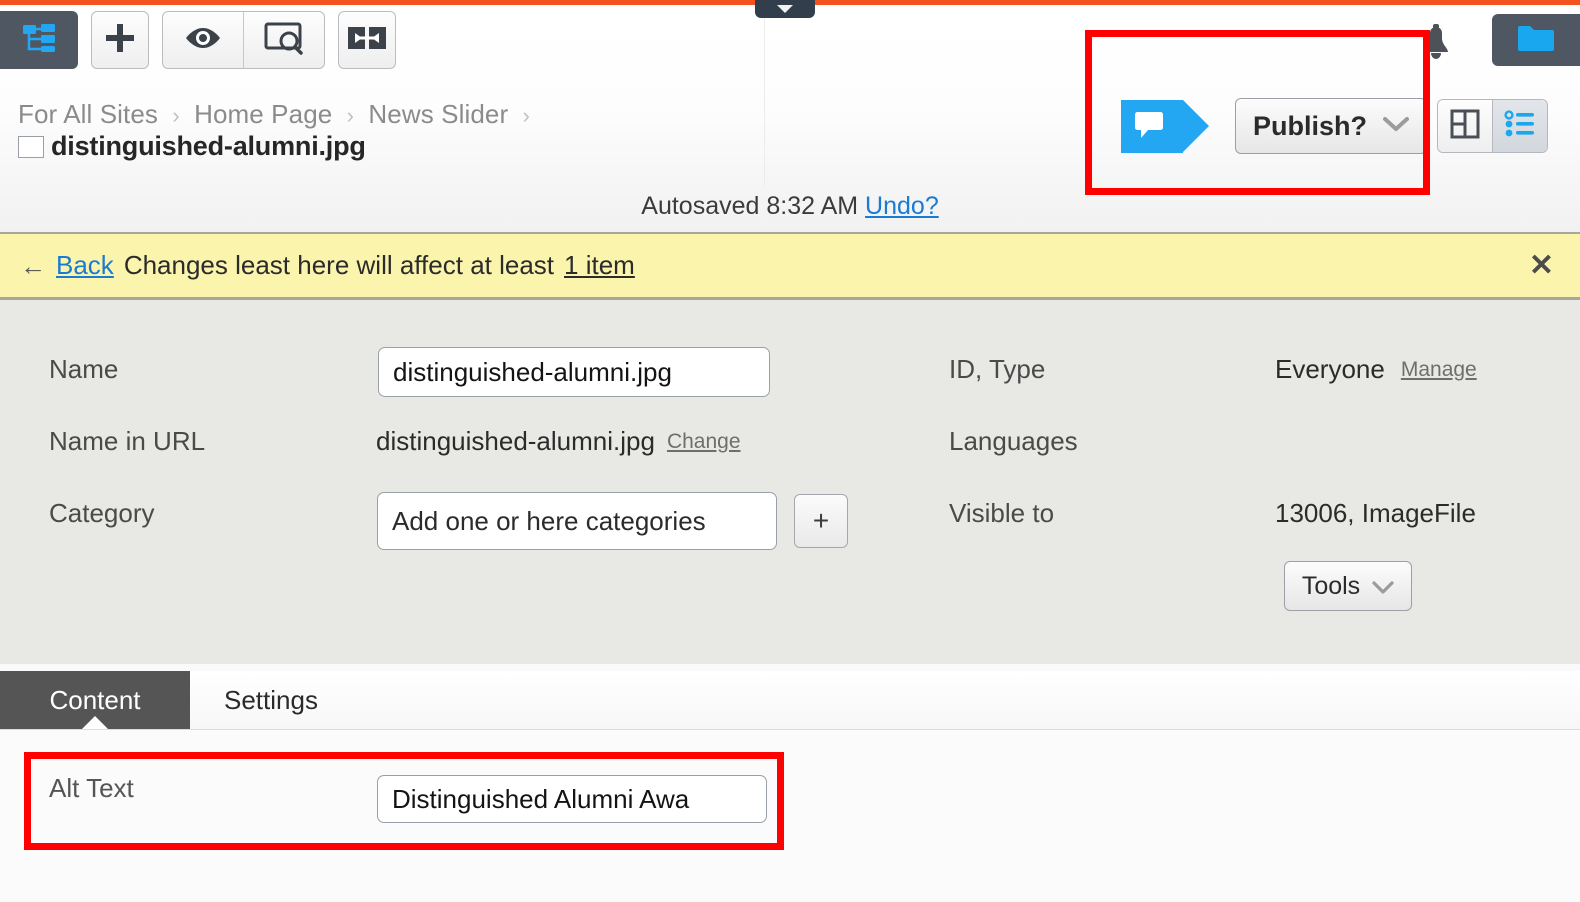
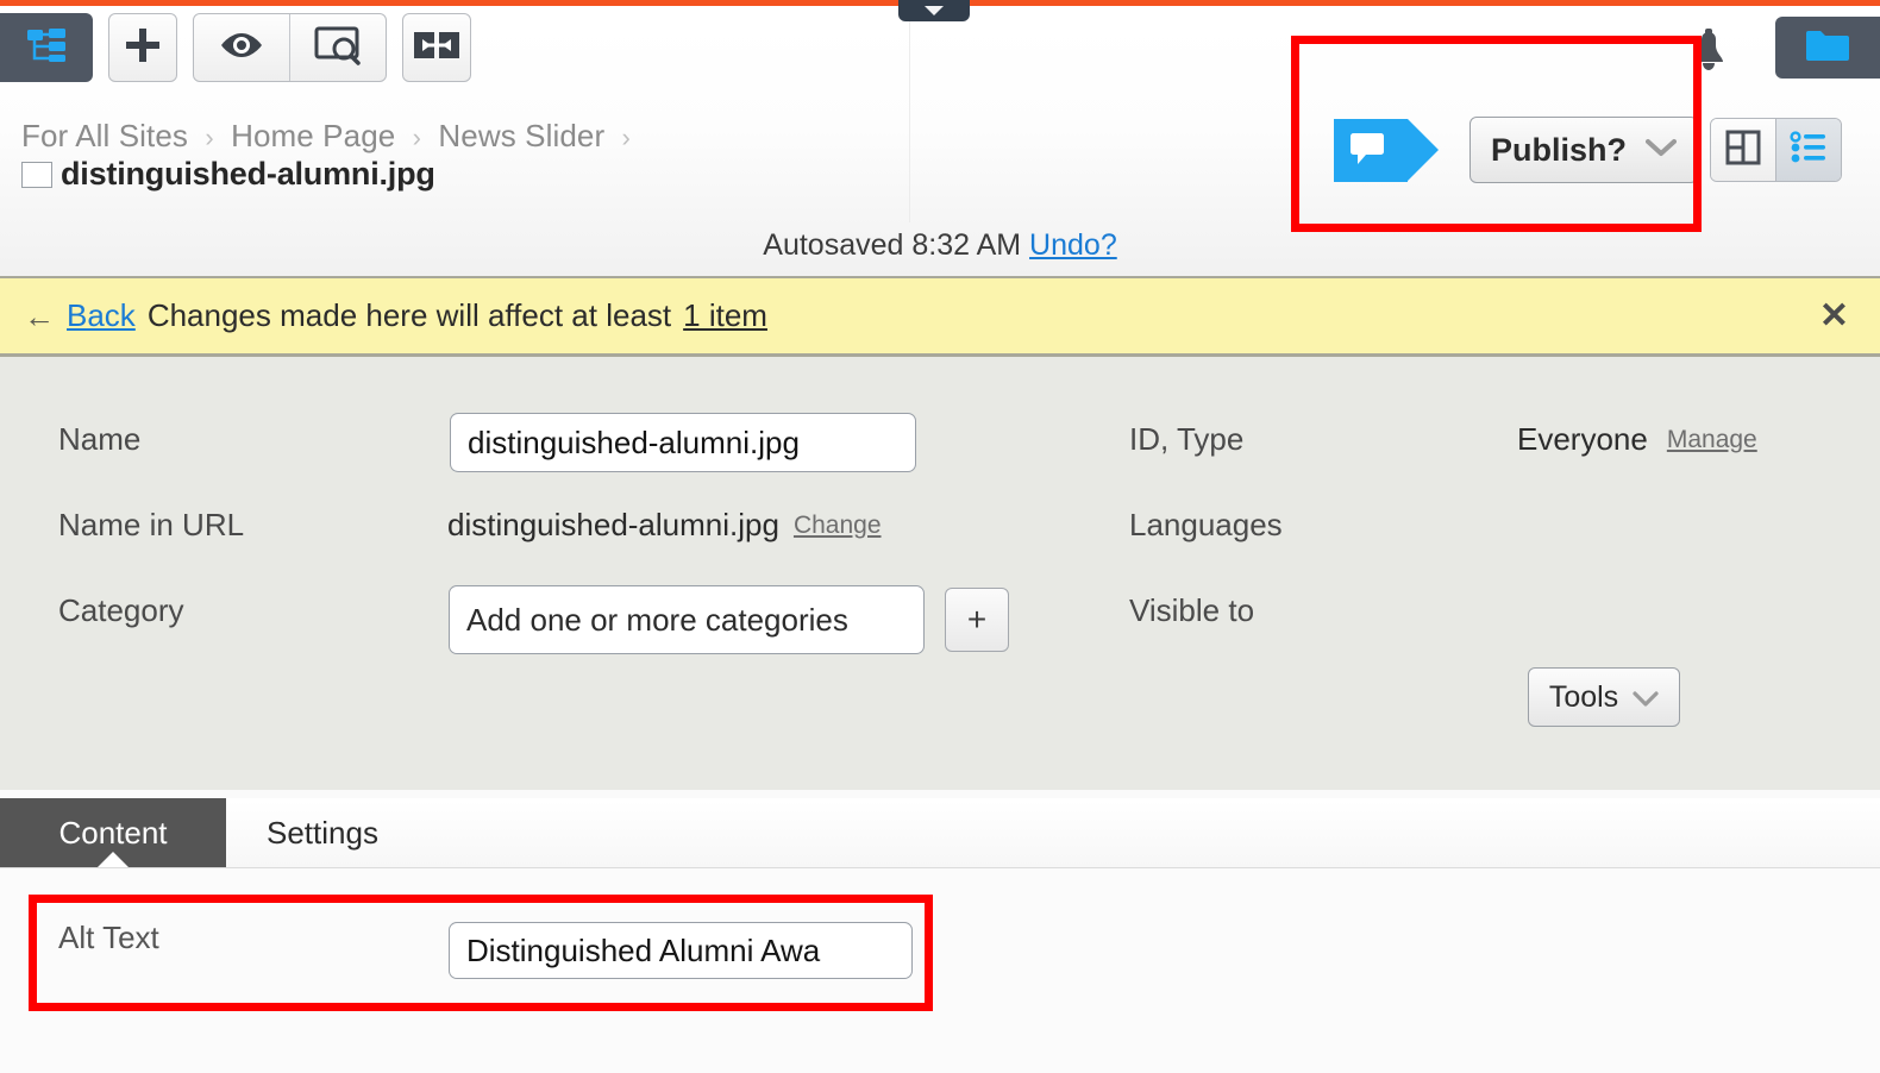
  For All Sites › Home Page › News Slider ›
  distinguished-alumni.jpg
  Autosaved 8:32 AM Undo?
  Publish?
  ←
  Back
- Changes least here will affect at least
+ Changes made here will affect at least
  1 item
  ✕
  Name
  distinguished-alumni.jpg
  Name in URL
  distinguished-alumni.jpg
  Change
  Category
- Add one or here categories
+ Add one or more categories
  +
  ID, Type
  Everyone
  Manage
  Languages
  Visible to
- 13006, ImageFile
  Tools
  Content
  Settings
  Alt Text
  Distinguished Alumni Awa
